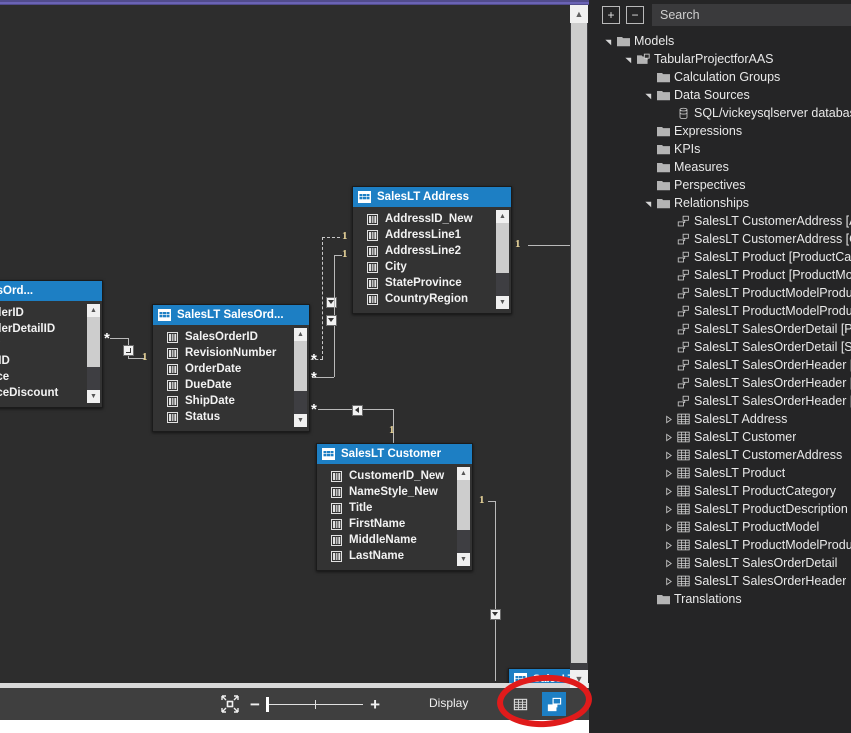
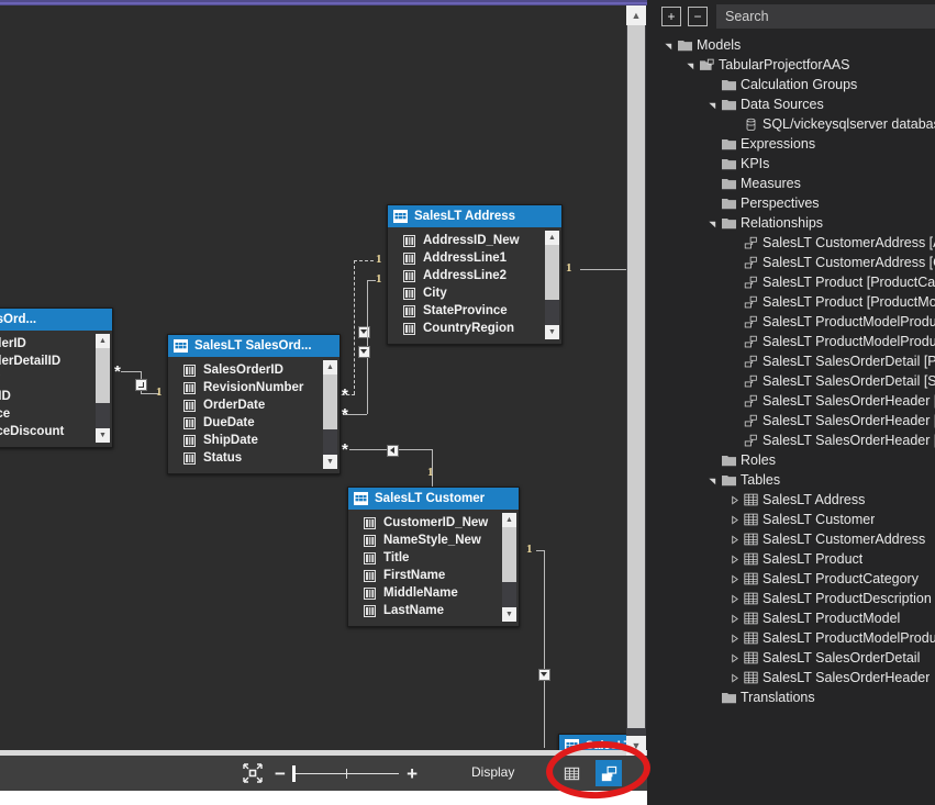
  1
  1
  *
  1
  *
  *
  1
  *
  1
  1
  erDetailID
  SalesLT SalesOrd...
  SalesOrderID
  RevisionNumber
  OrderDate
  DueDate
  ShipDate
  Status
  SalesLT Address
  AddressID_New
  AddressLine1
  AddressLine2
  City
  StateProvince
  CountryRegion
  SalesLT Customer
  CustomerID_New
  NameStyle_New
  Title
  FirstName
  MiddleName
  LastName
  SalesL
  ▲
  ▼
  −
  +
  Display
  +
  −
  Search
  Models
  TabularProjectforAAS
  Calculation Groups
  Data Sources
  SQL/vickeysqlserver databa
  Expressions
  KPIs
  Measures
  Perspectives
  Relationships
  SalesLT CustomerAddress [
  SalesLT CustomerAddress [
  SalesLT Product [ProductCa
  SalesLT Product [ProductMo
  SalesLT ProductModelProdu
  SalesLT ProductModelProdu
  SalesLT SalesOrderDetail [P
  SalesLT SalesOrderDetail [S
  SalesLT SalesOrderHeader
  SalesLT SalesOrderHeader
  SalesLT SalesOrderHeader
+ Roles
+ Tables
  SalesLT Address
  SalesLT Customer
  SalesLT CustomerAddress
  SalesLT Product
  SalesLT ProductCategory
  SalesLT ProductDescription
  SalesLT ProductModel
  SalesLT ProductModelProdu
  SalesLT SalesOrderDetail
  SalesLT SalesOrderHeader
  Translations
